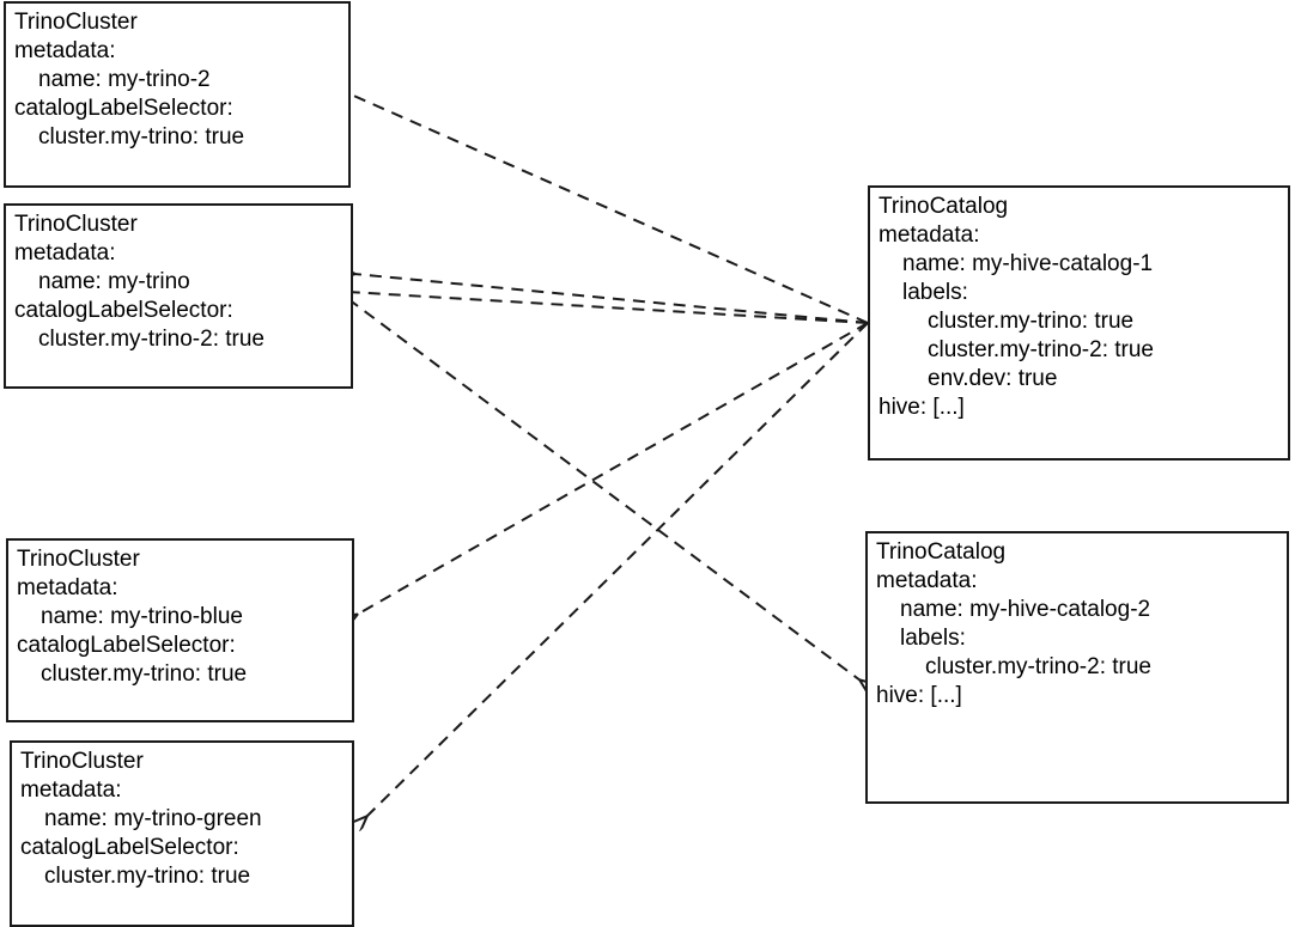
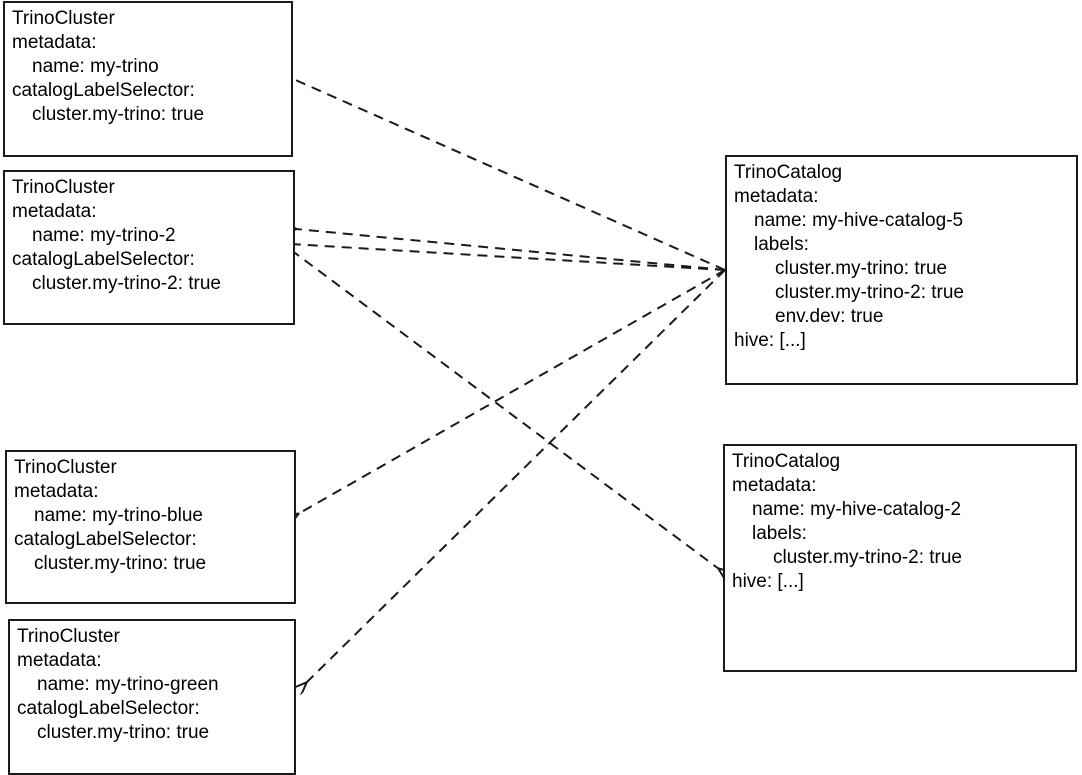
  TrinoCluster
  metadata:
- name: my-trino-2
+ name: my-trino
  catalogLabelSelector:
  cluster.my-trino: true
  TrinoCluster
  metadata:
- name: my-trino
+ name: my-trino-2
  catalogLabelSelector:
  cluster.my-trino-2: true
  TrinoCluster
  metadata:
  name: my-trino-blue
  catalogLabelSelector:
  cluster.my-trino: true
  TrinoCluster
  metadata:
  name: my-trino-green
  catalogLabelSelector:
  cluster.my-trino: true
  TrinoCatalog
  metadata:
- name: my-hive-catalog-1
+ name: my-hive-catalog-5
  labels:
  cluster.my-trino: true
  cluster.my-trino-2: true
  env.dev: true
  hive: [...]
  TrinoCatalog
  metadata:
  name: my-hive-catalog-2
  labels:
  cluster.my-trino-2: true
  hive: [...]
